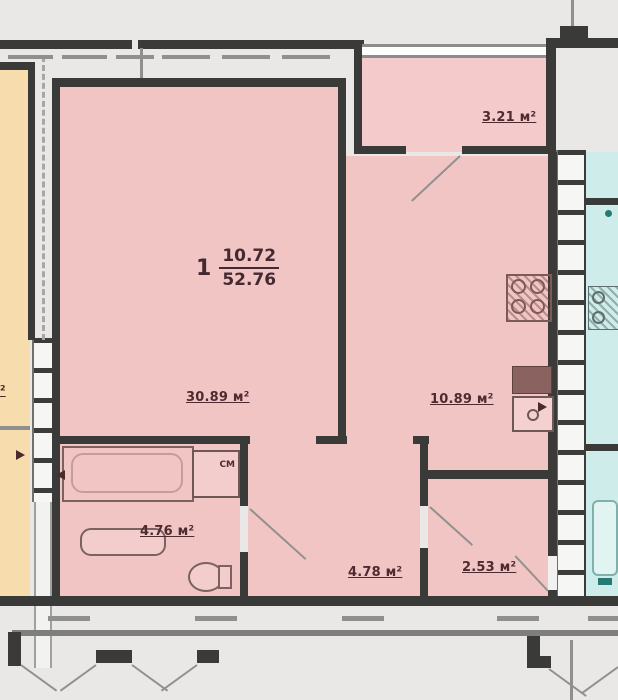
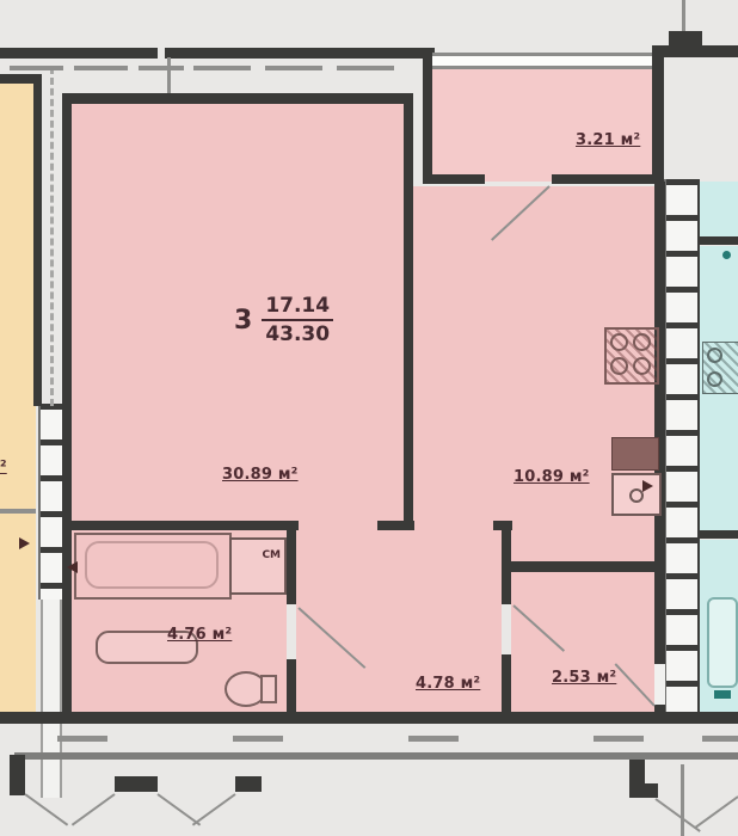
  СМ
- 1
+ 3
- 10.72
+ 17.14
- 52.76
+ 43.30
  30.89 м²
  10.89 м²
  3.21 м²
  4.76 м²
  4.78 м²
  2.53 м²
